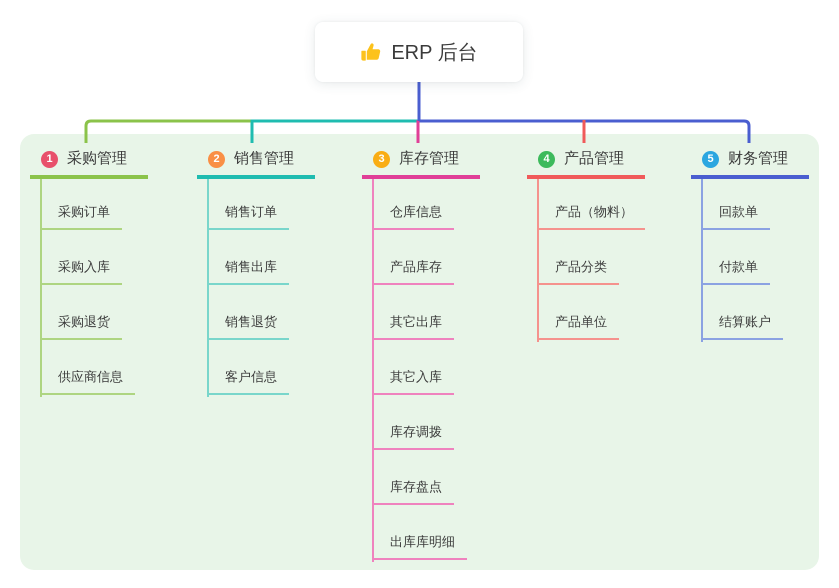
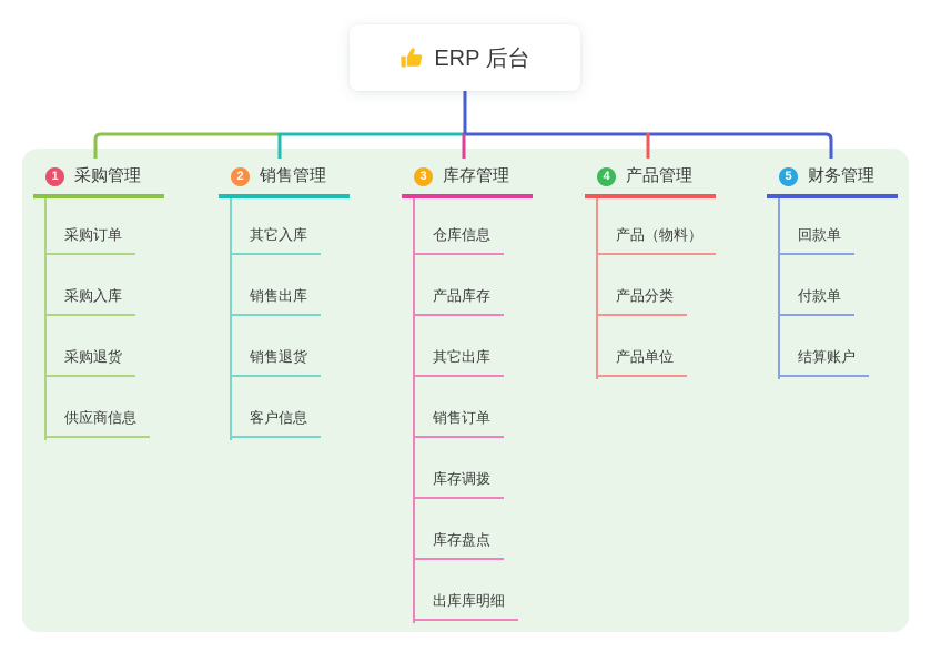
  ERP 后台
  1
  采购管理
  采购订单
  采购入库
  采购退货
  供应商信息
  2
  销售管理
- 销售订单
+ 其它入库
  销售出库
  销售退货
  客户信息
  3
  库存管理
  仓库信息
  产品库存
  其它出库
- 其它入库
+ 销售订单
  库存调拨
  库存盘点
  出库库明细
  4
  产品管理
  产品（物料）
  产品分类
  产品单位
  5
  财务管理
  回款单
  付款单
  结算账户
